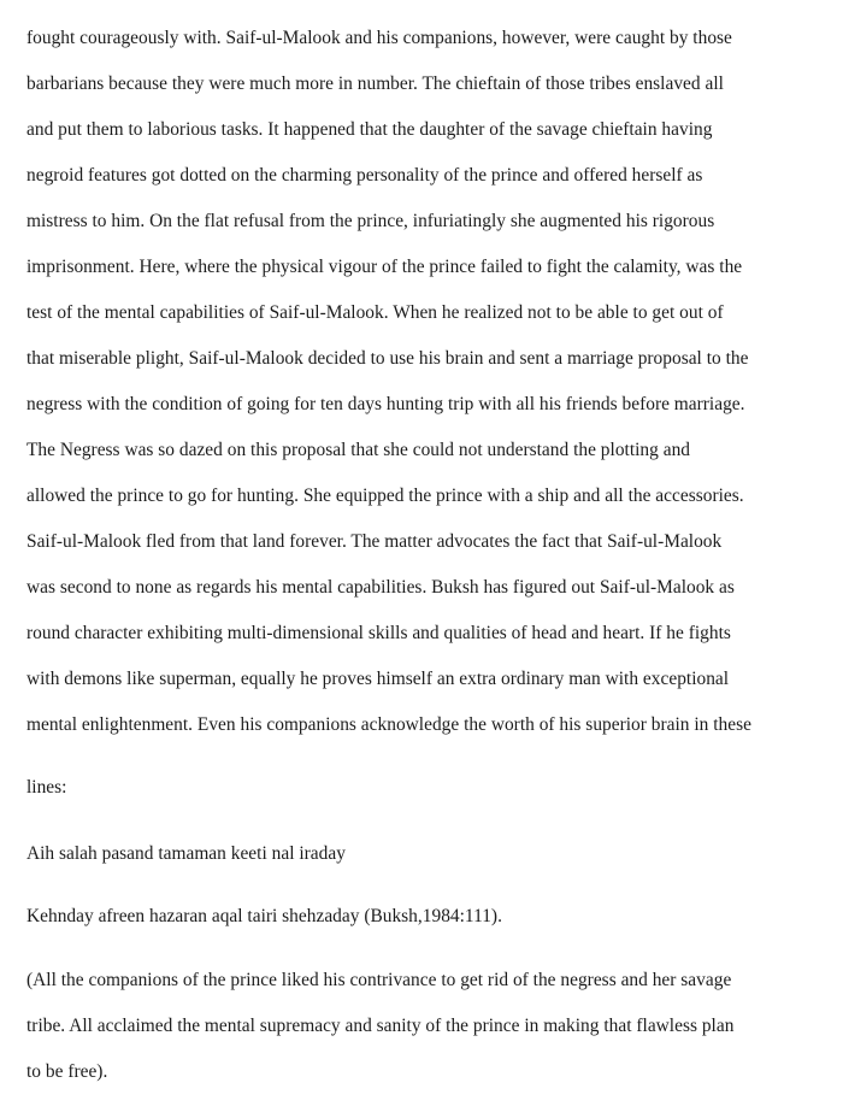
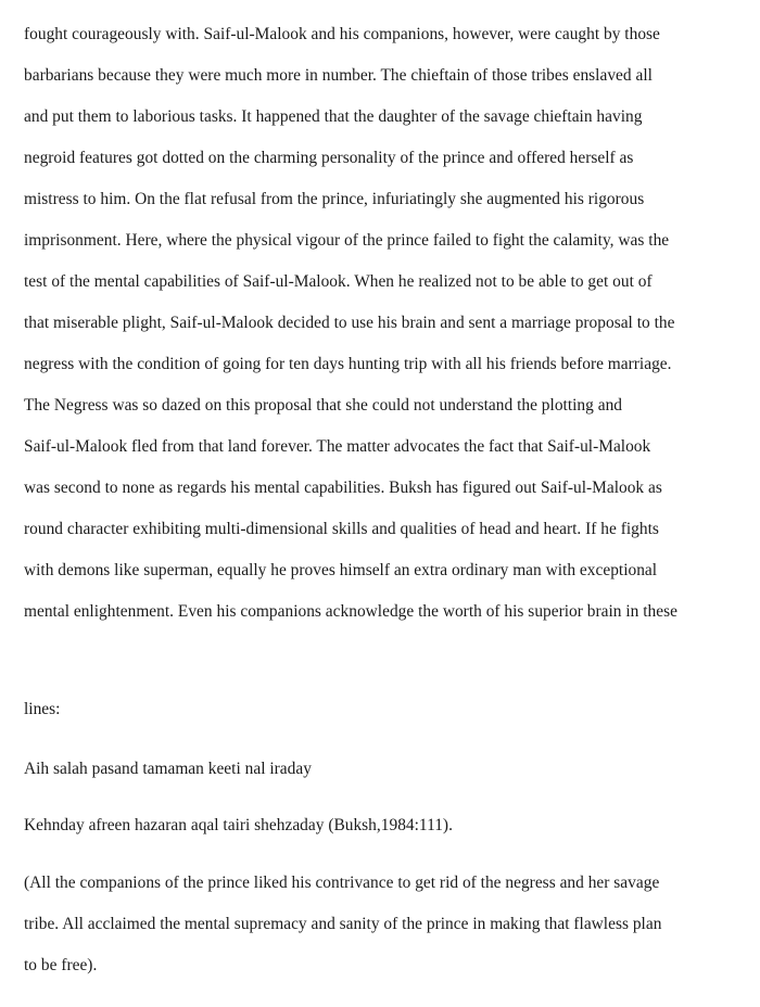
  fought courageously with. Saif-ul-Malook and his companions, however, were caught by those
  barbarians because they were much more in number. The chieftain of those tribes enslaved all
  and put them to laborious tasks. It happened that the daughter of the savage chieftain having
  negroid features got dotted on the charming personality of the prince and offered herself as
  mistress to him. On the flat refusal from the prince, infuriatingly she augmented his rigorous
  imprisonment. Here, where the physical vigour of the prince failed to fight the calamity, was the
  test of the mental capabilities of Saif-ul-Malook. When he realized not to be able to get out of
  that miserable plight, Saif-ul-Malook decided to use his brain and sent a marriage proposal to the
  negress with the condition of going for ten days hunting trip with all his friends before marriage.
  The Negress was so dazed on this proposal that she could not understand the plotting and
- allowed the prince to go for hunting. She equipped the prince with a ship and all the accessories.
  Saif-ul-Malook fled from that land forever. The matter advocates the fact that Saif-ul-Malook
  was second to none as regards his mental capabilities. Buksh has figured out Saif-ul-Malook as
  round character exhibiting multi-dimensional skills and qualities of head and heart. If he fights
  with demons like superman, equally he proves himself an extra ordinary man with exceptional
  mental enlightenment. Even his companions acknowledge the worth of his superior brain in these
  lines:
  Aih salah pasand tamaman keeti nal iraday
  Kehnday afreen hazaran aqal tairi shehzaday (Buksh,1984:111).
  (All the companions of the prince liked his contrivance to get rid of the negress and her savage
  tribe. All acclaimed the mental supremacy and sanity of the prince in making that flawless plan
  to be free).
